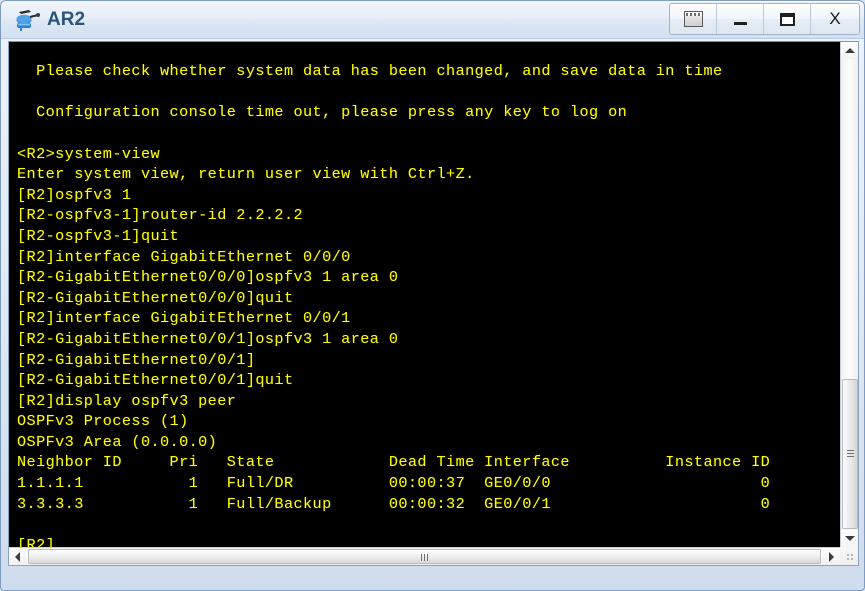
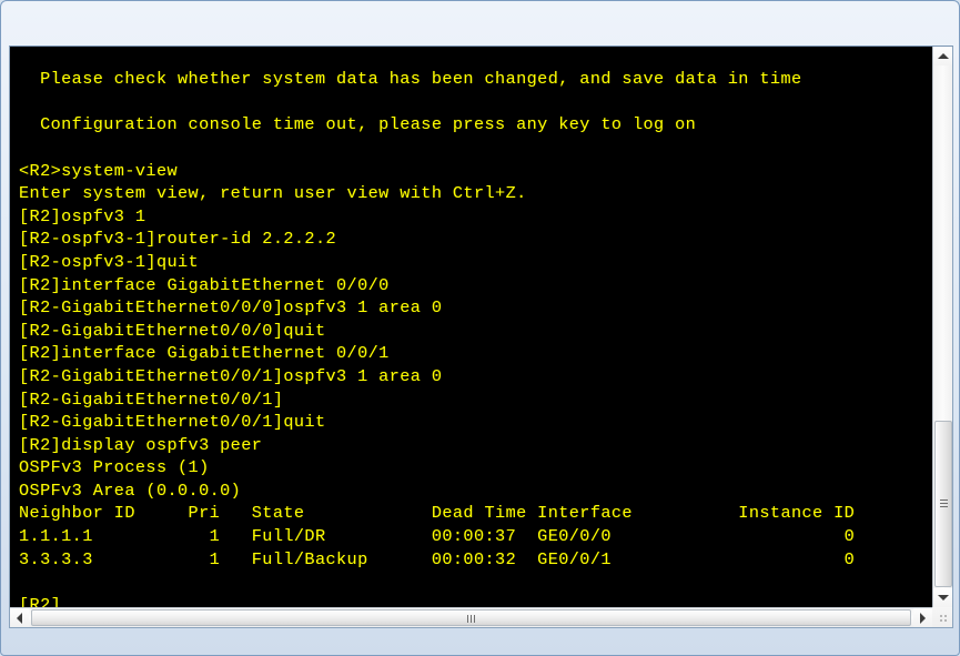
- AR2
- X
  Please check whether system data has been changed, and save data in time
  Configuration console time out, please press any key to log on
  <R2>system-view
  Enter system view, return user view with Ctrl+Z.
  [R2]ospfv3 1
  [R2-ospfv3-1]router-id 2.2.2.2
  [R2-ospfv3-1]quit
  [R2]interface GigabitEthernet 0/0/0
  [R2-GigabitEthernet0/0/0]ospfv3 1 area 0
  [R2-GigabitEthernet0/0/0]quit
  [R2]interface GigabitEthernet 0/0/1
  [R2-GigabitEthernet0/0/1]ospfv3 1 area 0
  [R2-GigabitEthernet0/0/1]
  [R2-GigabitEthernet0/0/1]quit
  [R2]display ospfv3 peer
  OSPFv3 Process (1)
  OSPFv3 Area (0.0.0.0)
  Neighbor ID Pri State Dead Time Interface Instance ID
  1.1.1.1 1 Full/DR 00:00:37 GE0/0/0 0
  3.3.3.3 1 Full/Backup 00:00:32 GE0/0/1 0
  [R2]
